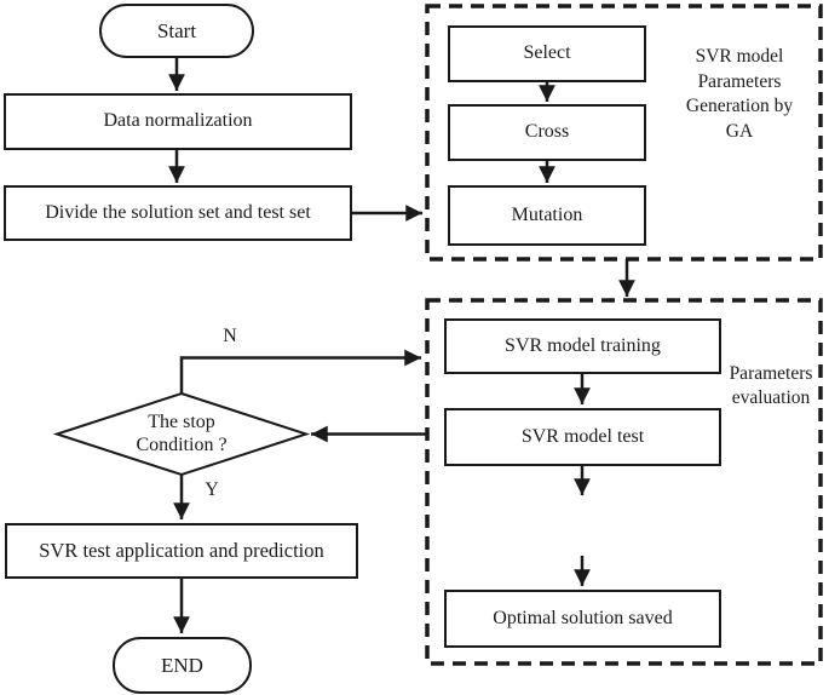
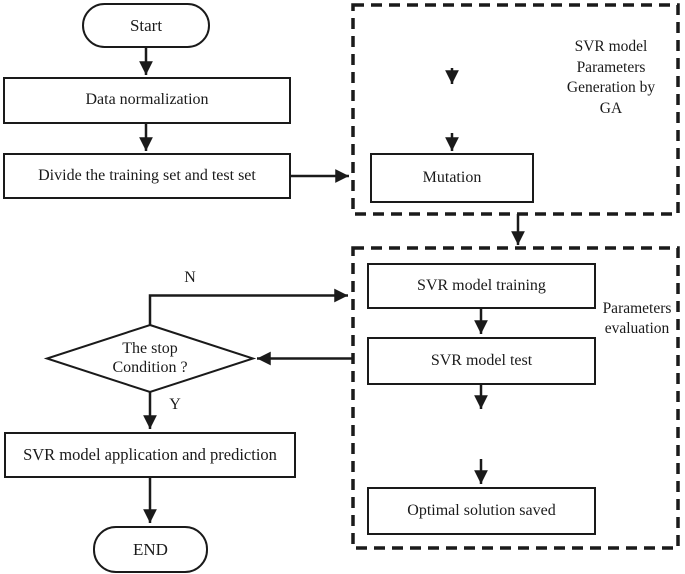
  Start
  Data normalization
- Divide the solution set and test set
+ Divide the training set and test set
- Select
- Cross
  Mutation
  SVR model training
  SVR model test
  Optimal solution saved
- SVR test application and prediction
+ SVR model application and prediction
  END
  The stop
  Condition ?
  SVR model
  Parameters
  Generation by
  GA
  Parameters
  evaluation
  N
  Y
